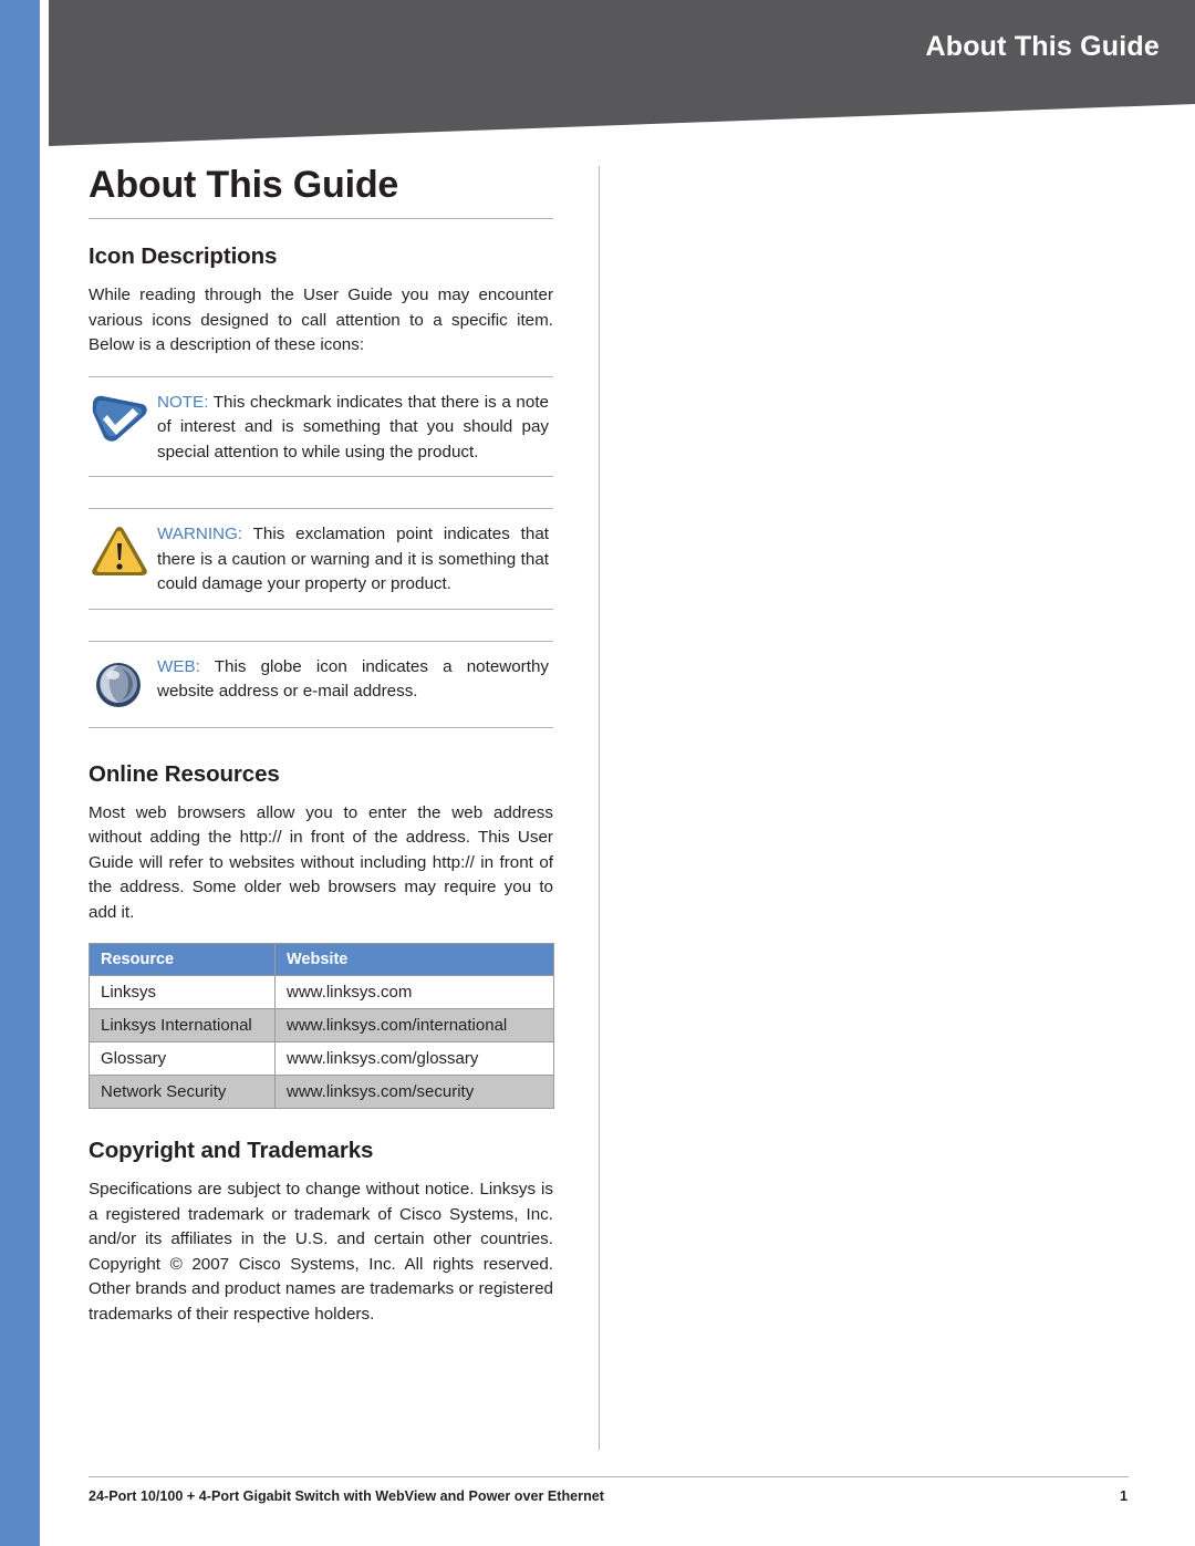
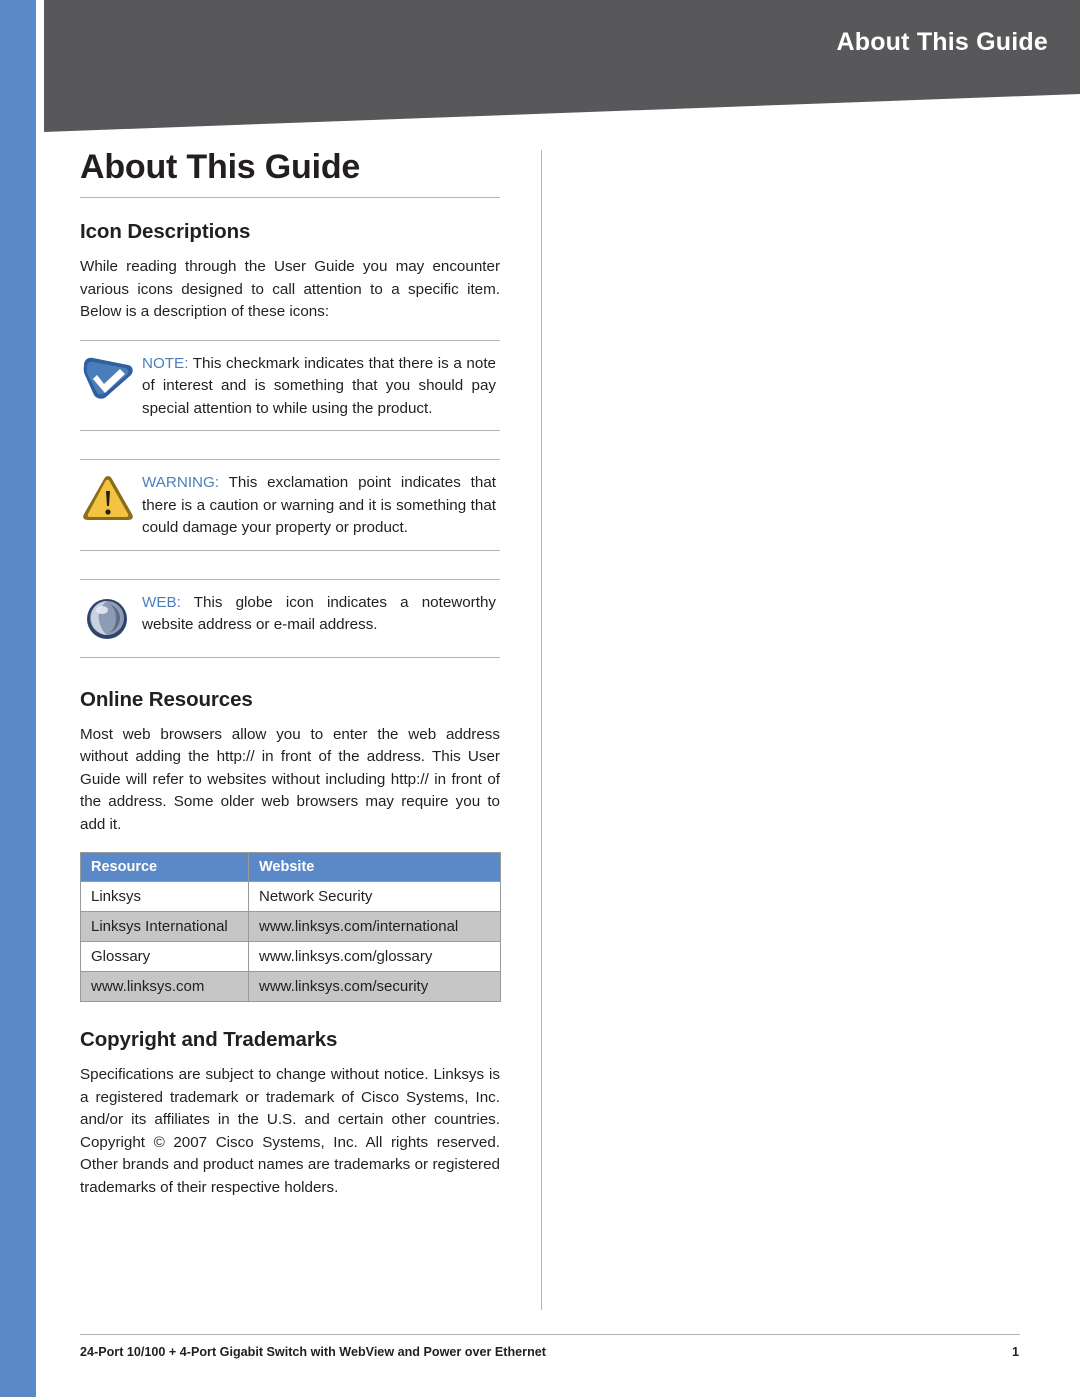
  About This Guide
  About This Guide
  Icon Descriptions
  While reading through the User Guide you may encounter various icons designed to call attention to a specific item. Below is a description of these icons:
  NOTE: This checkmark indicates that there is a note of interest and is something that you should pay special attention to while using the product.
  WARNING: This exclamation point indicates that there is a caution or warning and it is something that could damage your property or product.
  WEB: This globe icon indicates a noteworthy website address or e-mail address.
  Online Resources
  Most web browsers allow you to enter the web address without adding the http:// in front of the address. This User Guide will refer to websites without including http:// in front of the address. Some older web browsers may require you to add it.
  Resource	Website
- Linksys	www.linksys.com
+ Linksys	Network Security
  Linksys International	www.linksys.com/international
  Glossary	www.linksys.com/glossary
- Network Security	www.linksys.com/security
+ www.linksys.com	www.linksys.com/security
  Copyright and Trademarks
  Specifications are subject to change without notice. Linksys is a registered trademark or trademark of Cisco Systems, Inc. and/or its affiliates in the U.S. and certain other countries. Copyright © 2007 Cisco Systems, Inc. All rights reserved. Other brands and product names are trademarks or registered trademarks of their respective holders.
  24-Port 10/100 + 4-Port Gigabit Switch with WebView and Power over Ethernet
  1
